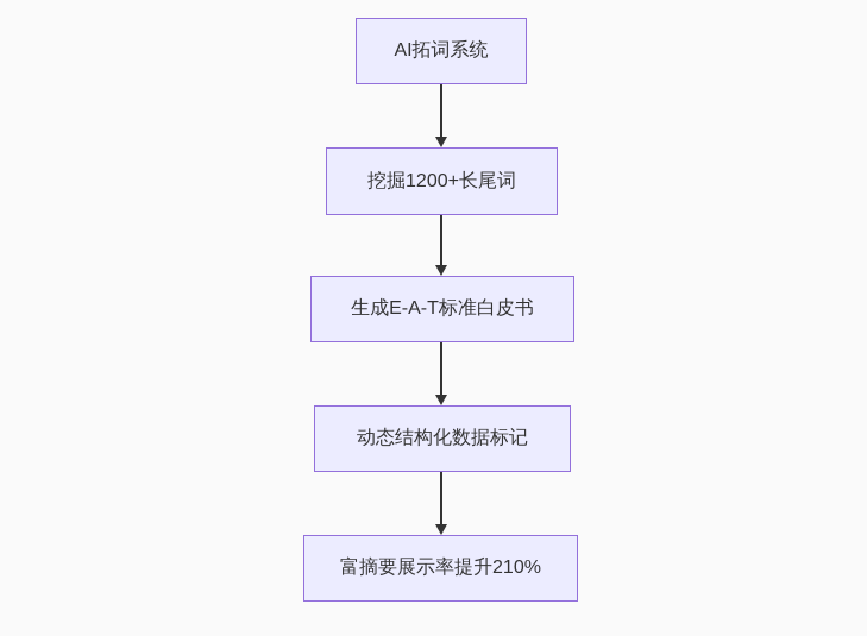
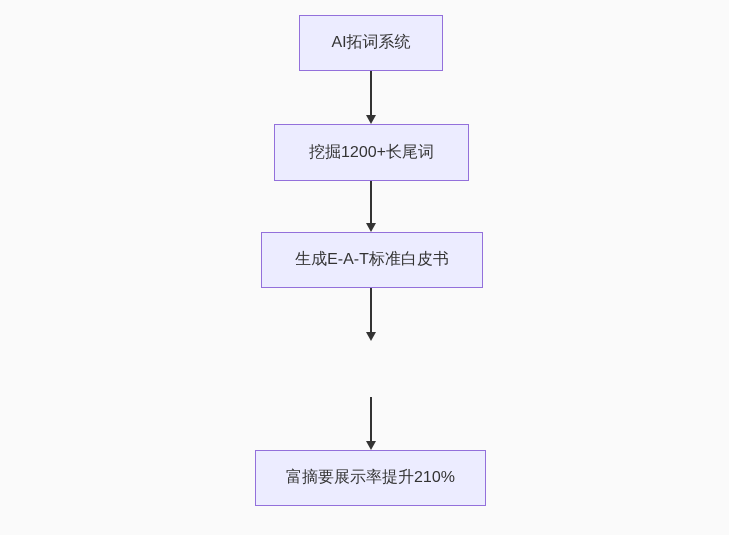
  AI拓词系统
  挖掘1200+长尾词
  生成E-A-T标准白皮书
- 动态结构化数据标记
  富摘要展示率提升210%
